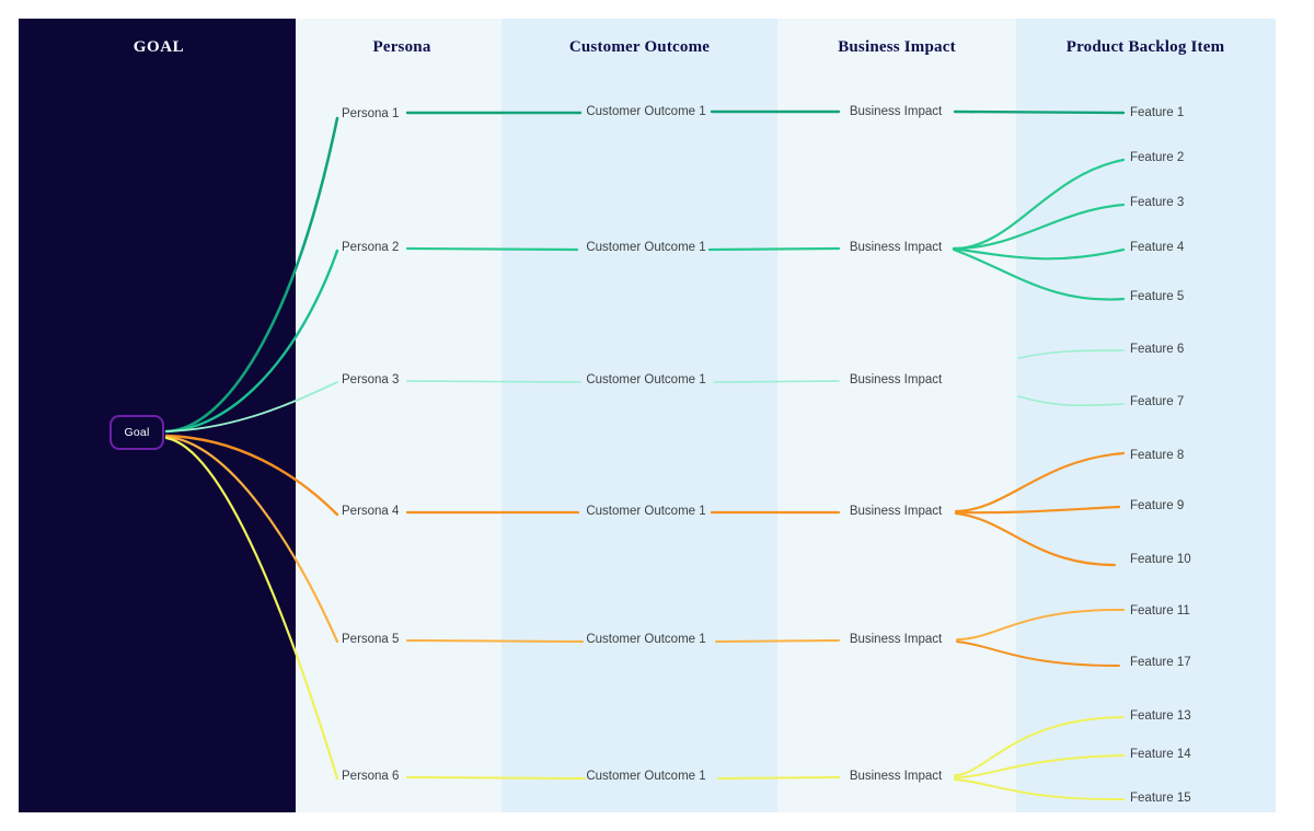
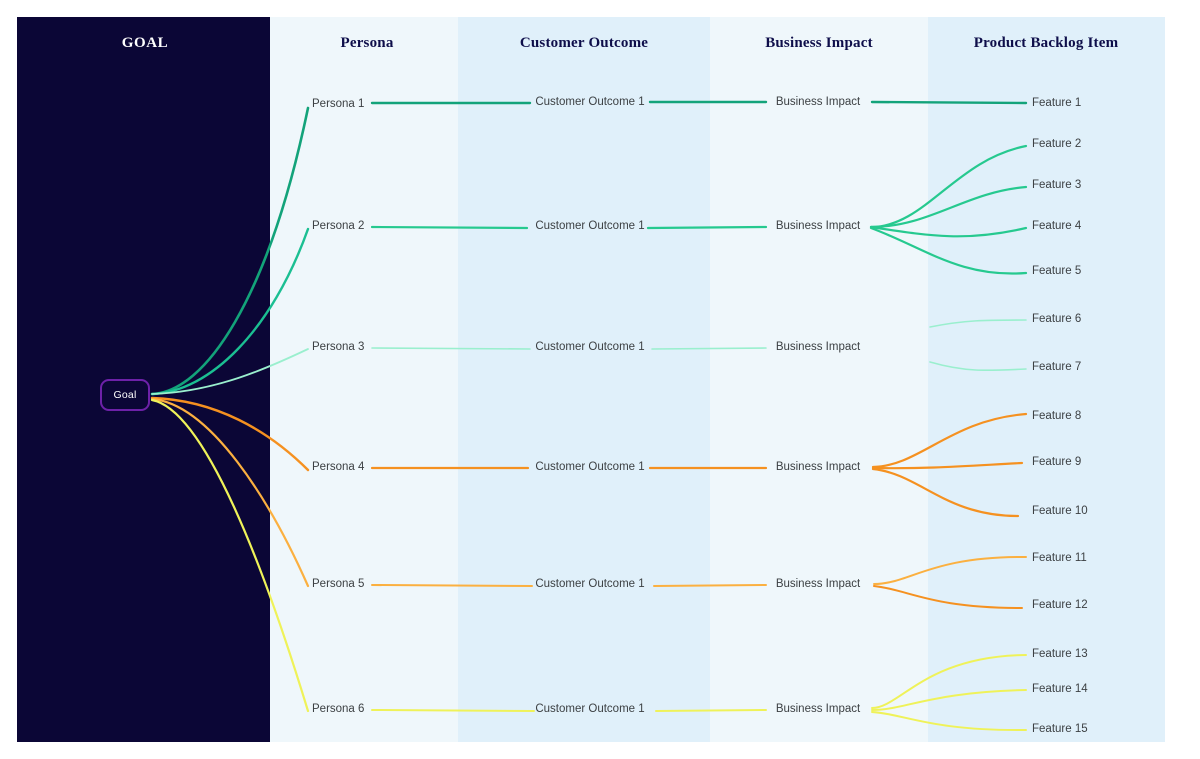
  GOAL
  Persona
  Customer Outcome
  Business Impact
  Product Backlog Item
  Goal
  Persona 1
  Persona 2
  Persona 3
  Persona 4
  Persona 5
  Persona 6
  Customer Outcome 1
  Customer Outcome 1
  Customer Outcome 1
  Customer Outcome 1
  Customer Outcome 1
  Customer Outcome 1
  Business Impact
  Business Impact
  Business Impact
  Business Impact
  Business Impact
  Business Impact
  Feature 1
  Feature 2
  Feature 3
  Feature 4
  Feature 5
  Feature 6
  Feature 7
  Feature 8
  Feature 9
  Feature 10
  Feature 11
- Feature 17
+ Feature 12
  Feature 13
  Feature 14
  Feature 15
